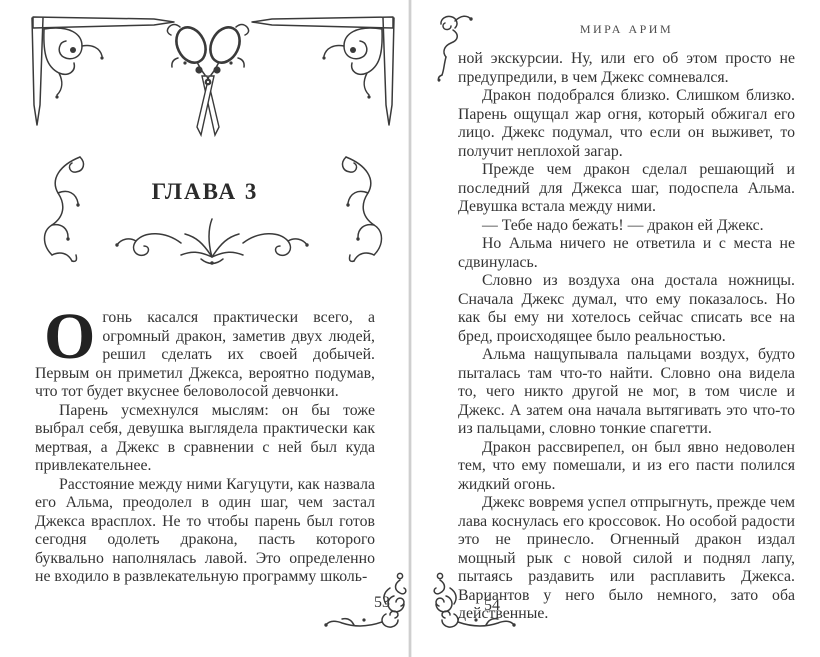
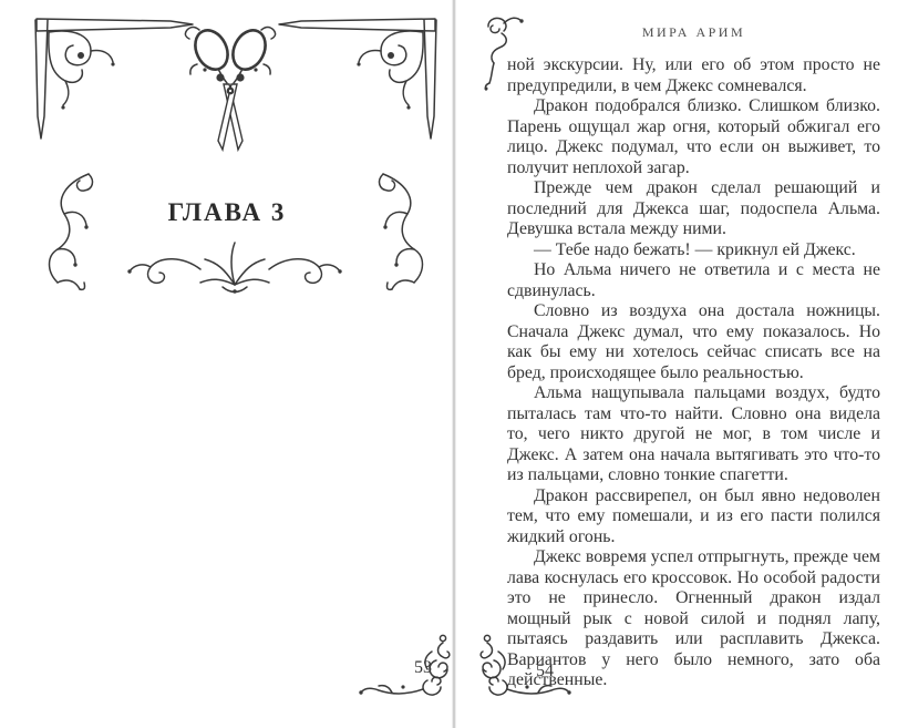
  ГЛАВА 3
- О
- гонь касался практически всего, а огромный дракон, заметив двух людей, решил сделать их своей добычей. Первым он приметил Джекса, вероятно подумав, что тот будет вкуснее беловолосой девчонки.
- Парень усмехнулся мыслям: он бы тоже выбрал себя, девушка выглядела практически как мертвая, а Джекс в сравнении с ней был куда привлекательнее.
- Расстояние между ними Кагуцути, как назвала его Альма, преодолел в один шаг, чем застал Джекса врасплох. Не то чтобы парень был готов сегодня одолеть дракона, пасть которого буквально наполнялась лавой. Это определенно не входило в развлекательную программу школь-
  53
  МИРА АРИМ
  ной экскурсии. Ну, или его об этом просто не предупредили, в чем Джекс сомневался.
  Дракон подобрался близко. Слишком близко. Парень ощущал жар огня, который обжигал его лицо. Джекс подумал, что если он выживет, то получит неплохой загар.
  Прежде чем дракон сделал решающий и последний для Джекса шаг, подоспела Альма. Девушка встала между ними.
- — Тебе надо бежать! — дракон ей Джекс.
+ — Тебе надо бежать! — крикнул ей Джекс.
  Но Альма ничего не ответила и с места не сдвинулась.
  Словно из воздуха она достала ножницы. Сначала Джекс думал, что ему показалось. Но как бы ему ни хотелось сейчас списать все на бред, происходящее было реальностью.
  Альма нащупывала пальцами воздух, будто пыталась там что-то найти. Словно она видела то, чего никто другой не мог, в том числе и Джекс. А затем она начала вытягивать это что-то из пальцами, словно тонкие спагетти.
  Дракон рассвирепел, он был явно недоволен тем, что ему помешали, и из его пасти полился жидкий огонь.
  Джекс вовремя успел отпрыгнуть, прежде чем лава коснулась его кроссовок. Но особой радости это не принесло. Огненный дракон издал мощный рык с новой силой и поднял лапу, пытаясь раздавить или расплавить Джекса. Вариантов у него было немного, зато оба действенные.
  54
